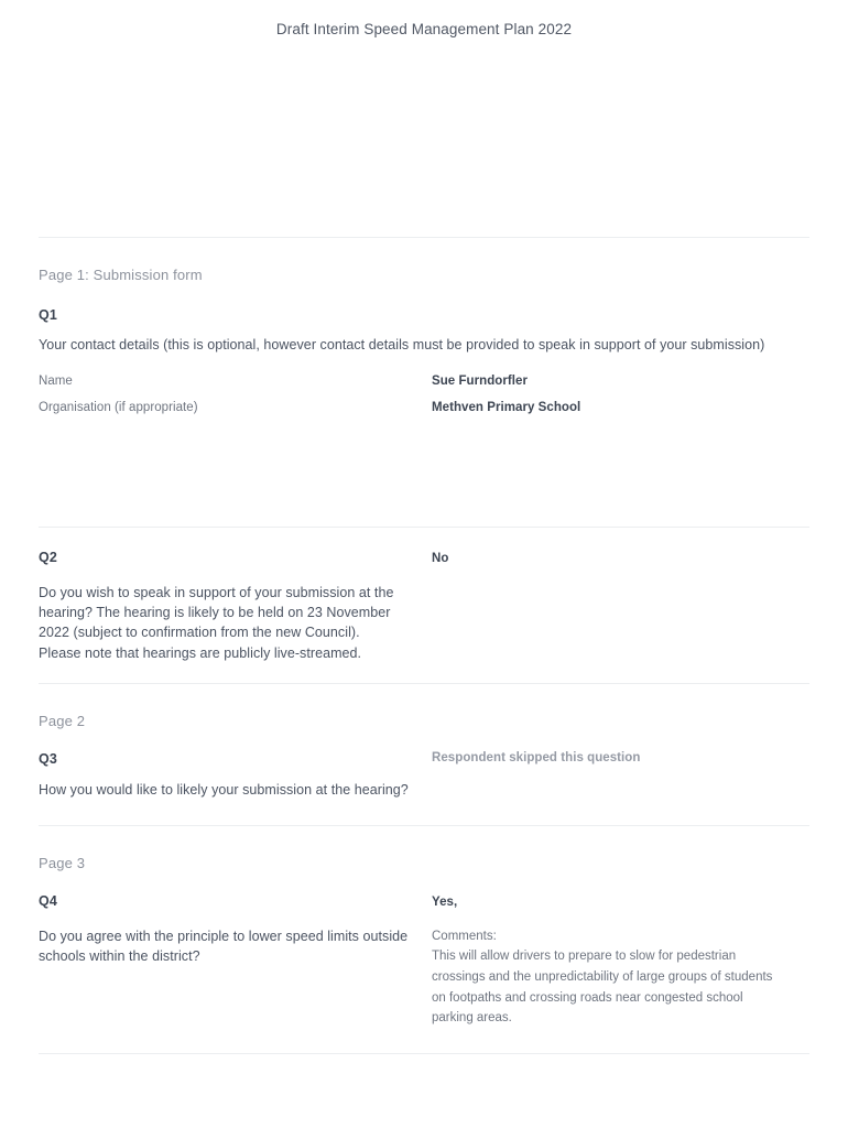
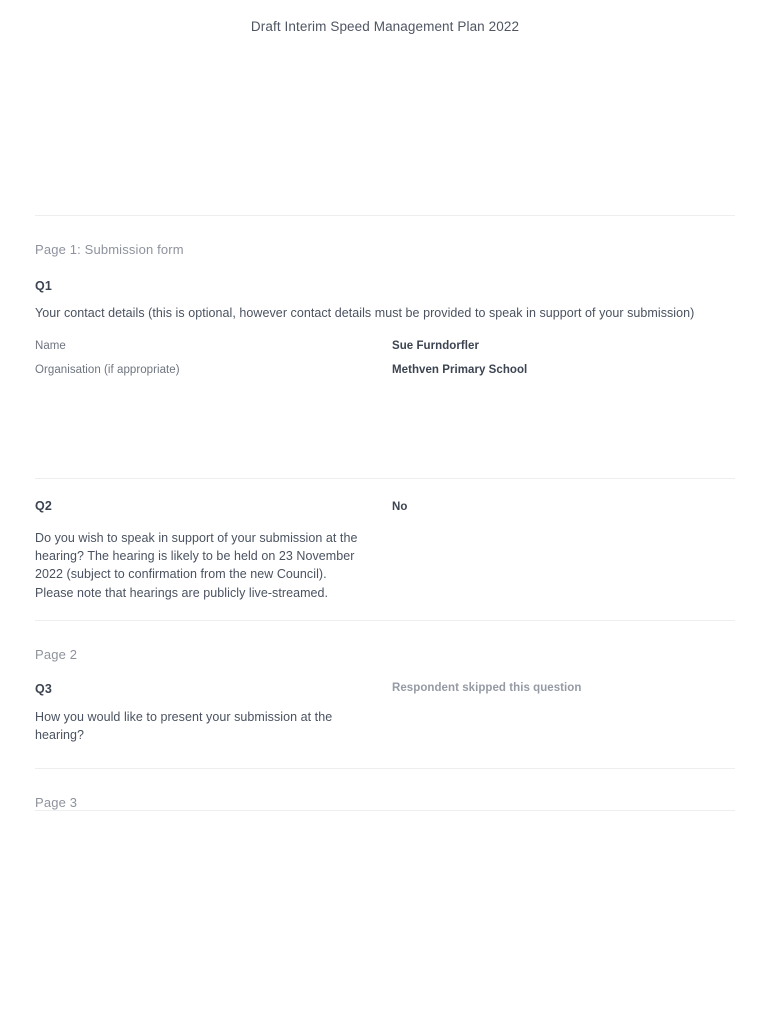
  Draft Interim Speed Management Plan 2022
  Page 1: Submission form
  Q1
  Your contact details (this is optional, however contact details must be provided to speak in support of your submission)
  Name
  Sue Furndorfler
  Organisation (if appropriate)
  Methven Primary School
  Q2
  No
  Do you wish to speak in support of your submission at the hearing? The hearing is likely to be held on 23 November 2022 (subject to confirmation from the new Council).
  Please note that hearings are publicly live-streamed.
  Page 2
  Q3
  Respondent skipped this question
- How you would like to likely your submission at the hearing?
+ How you would like to present your submission at the hearing?
  Page 3
- Q4
- Yes,
- Do you agree with the principle to lower speed limits outside schools within the district?
- Comments:
- This will allow drivers to prepare to slow for pedestrian crossings and the unpredictability of large groups of students on footpaths and crossing roads near congested school parking areas.
